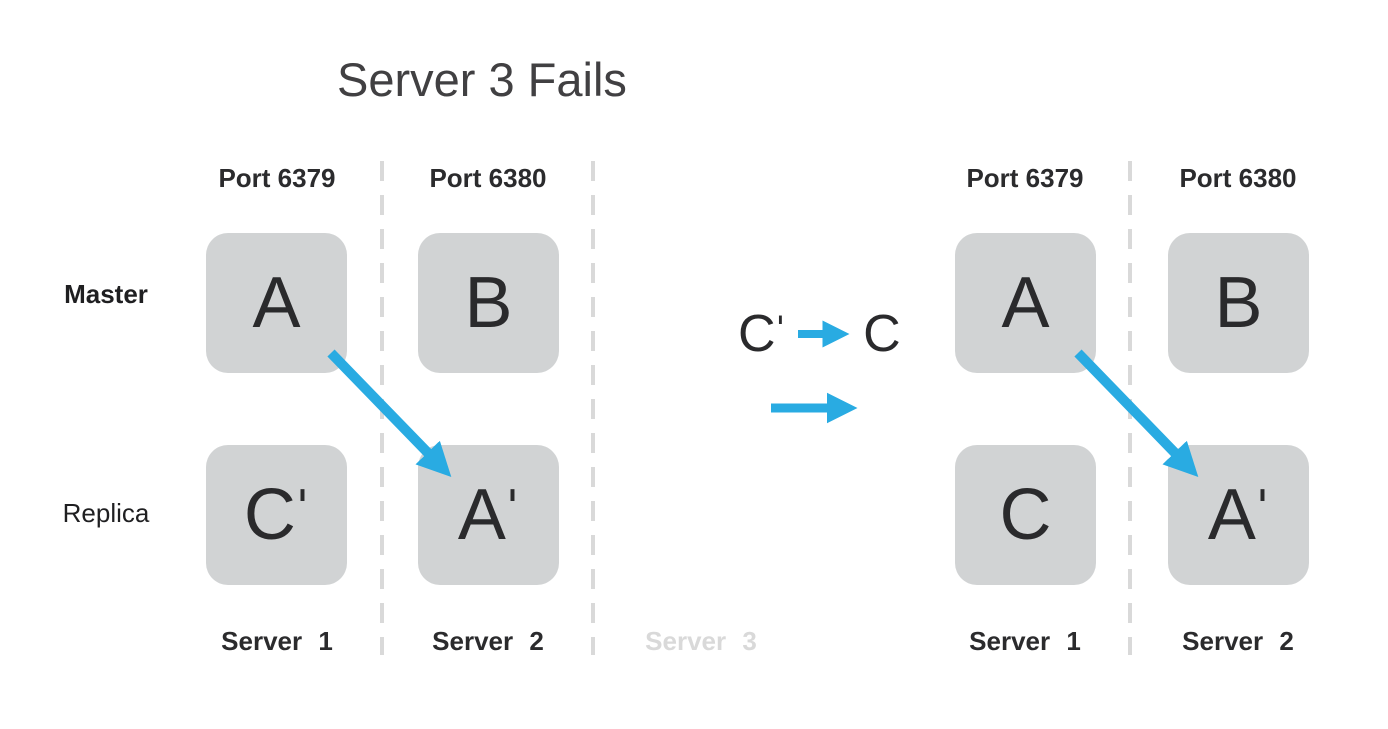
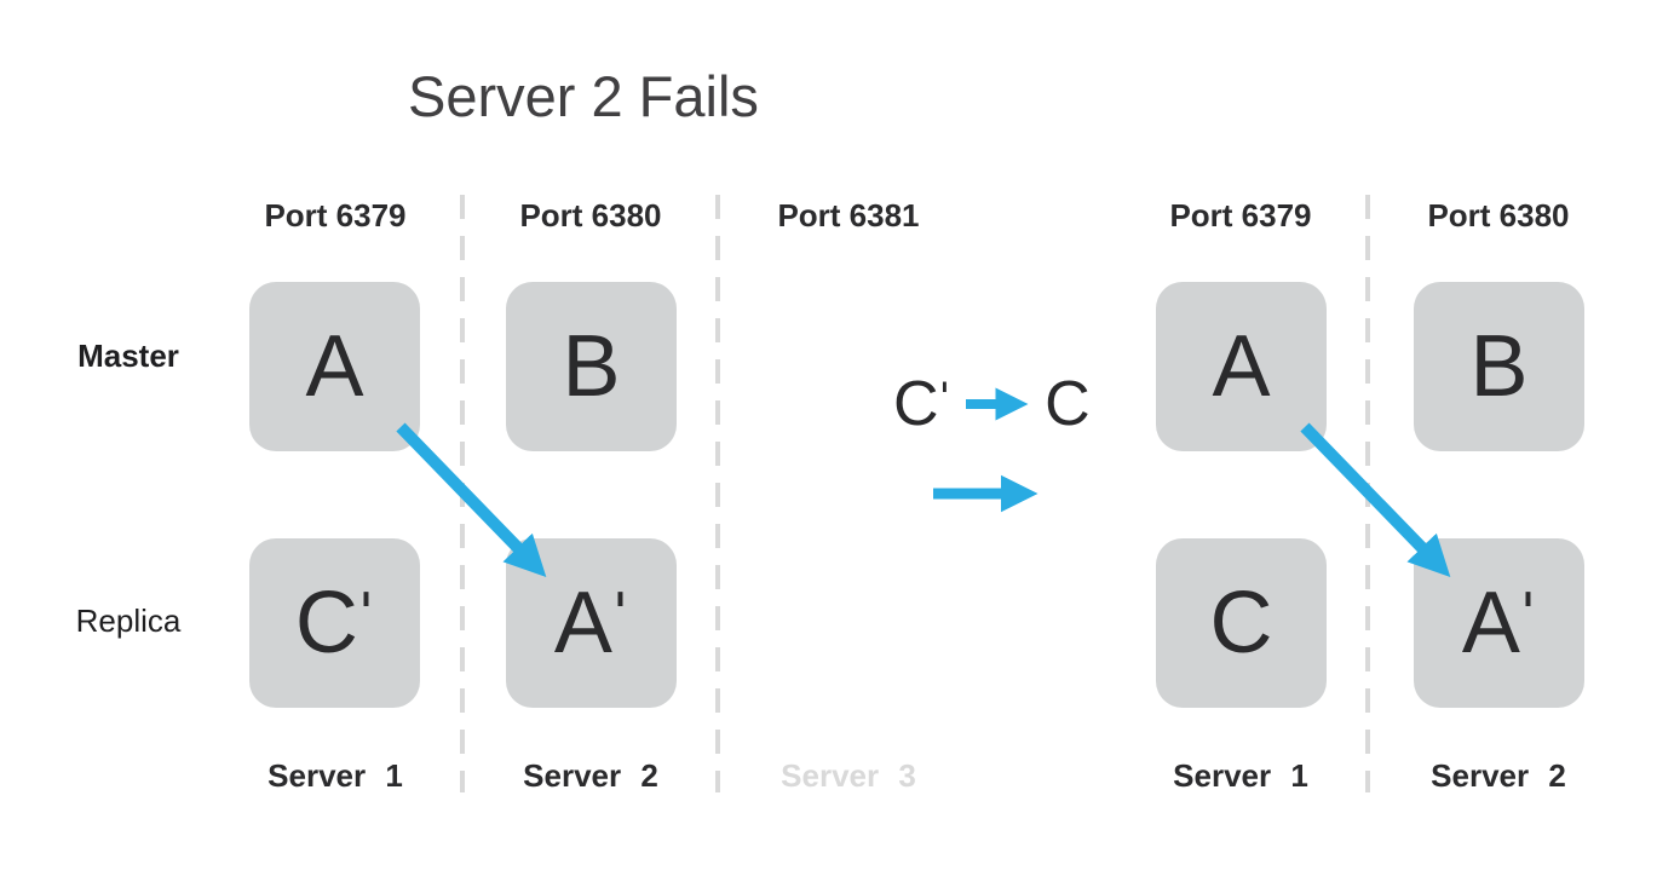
- Server 3 Fails
+ Server 2 Fails
  Port 6379
  Port 6380
+ Port 6381
  Port 6379
  Port 6380
  Master
  Replica
  A
  B
  Cˈ
  Aˈ
  A
  B
  C
  Aˈ
  Cˈ
  C
  Server 1
  Server 2
  Server 3
  Server 1
  Server 2
